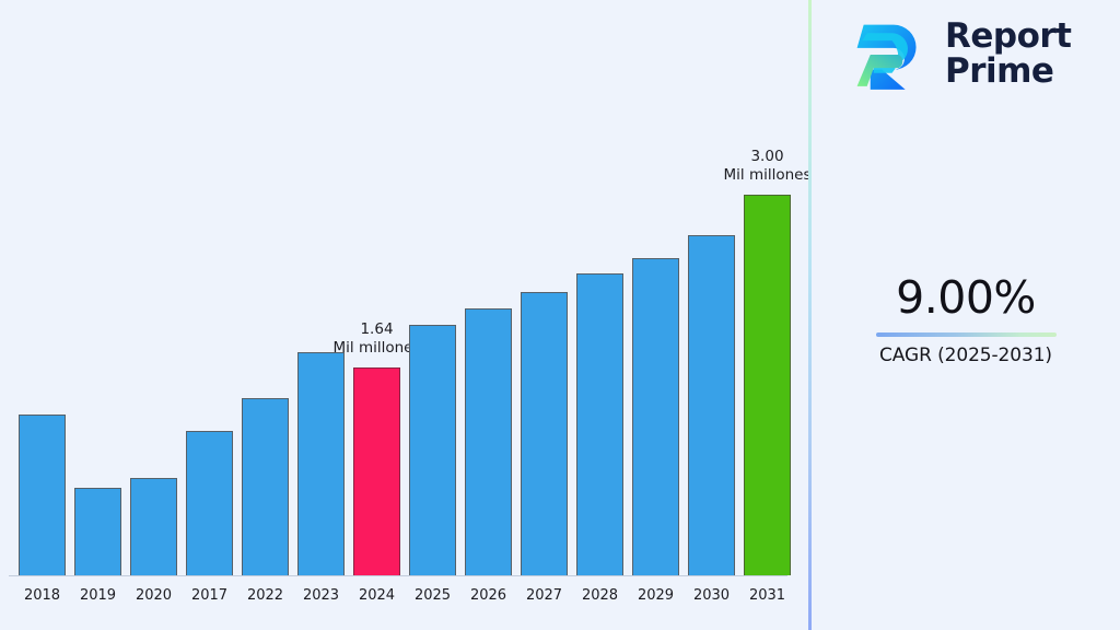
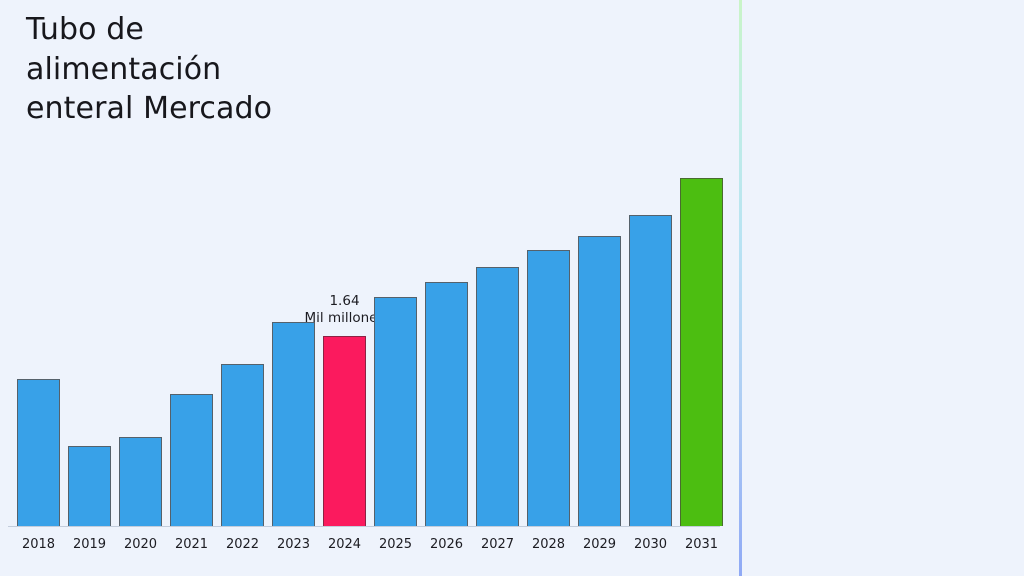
+ Tubo de
+ alimentación
+ enteral Mercado
  2018
  2019
  2020
- 2017
+ 2021
  2022
  2023
  2024
  1.64
  Mil millon
  2025
  2026
  2027
  2028
  2029
  2030
  2031
- 3.00
- Mil millones
- Report
- Prime
- 9.00%
- CAGR (2025-2031)
